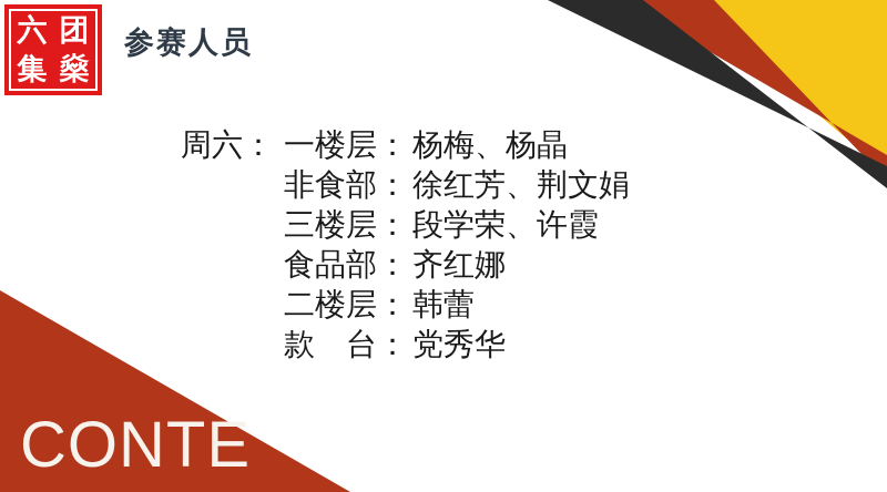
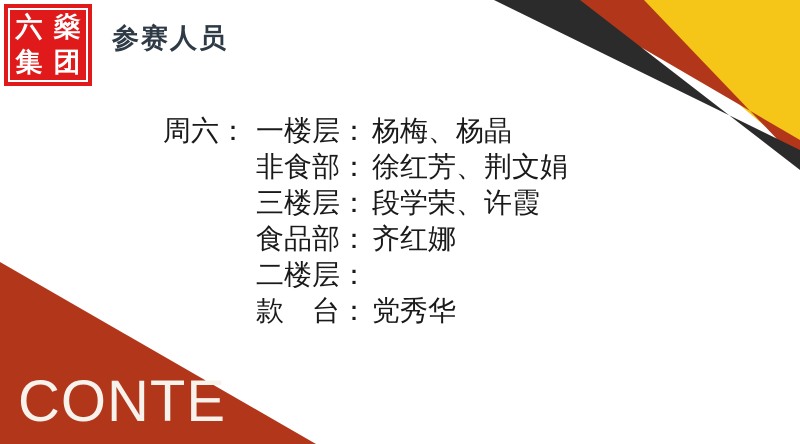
  六
- 团
+ 燊
  集
- 燊
+ 团
  参赛人员
  周六：
  一楼层：
  杨梅、杨晶
  非食部：
  徐红芳、荆文娟
  三楼层：
  段学荣、许霞
  食品部：
  齐红娜
  二楼层：
- 韩蕾
  款 台：
  党秀华
  CONTE
